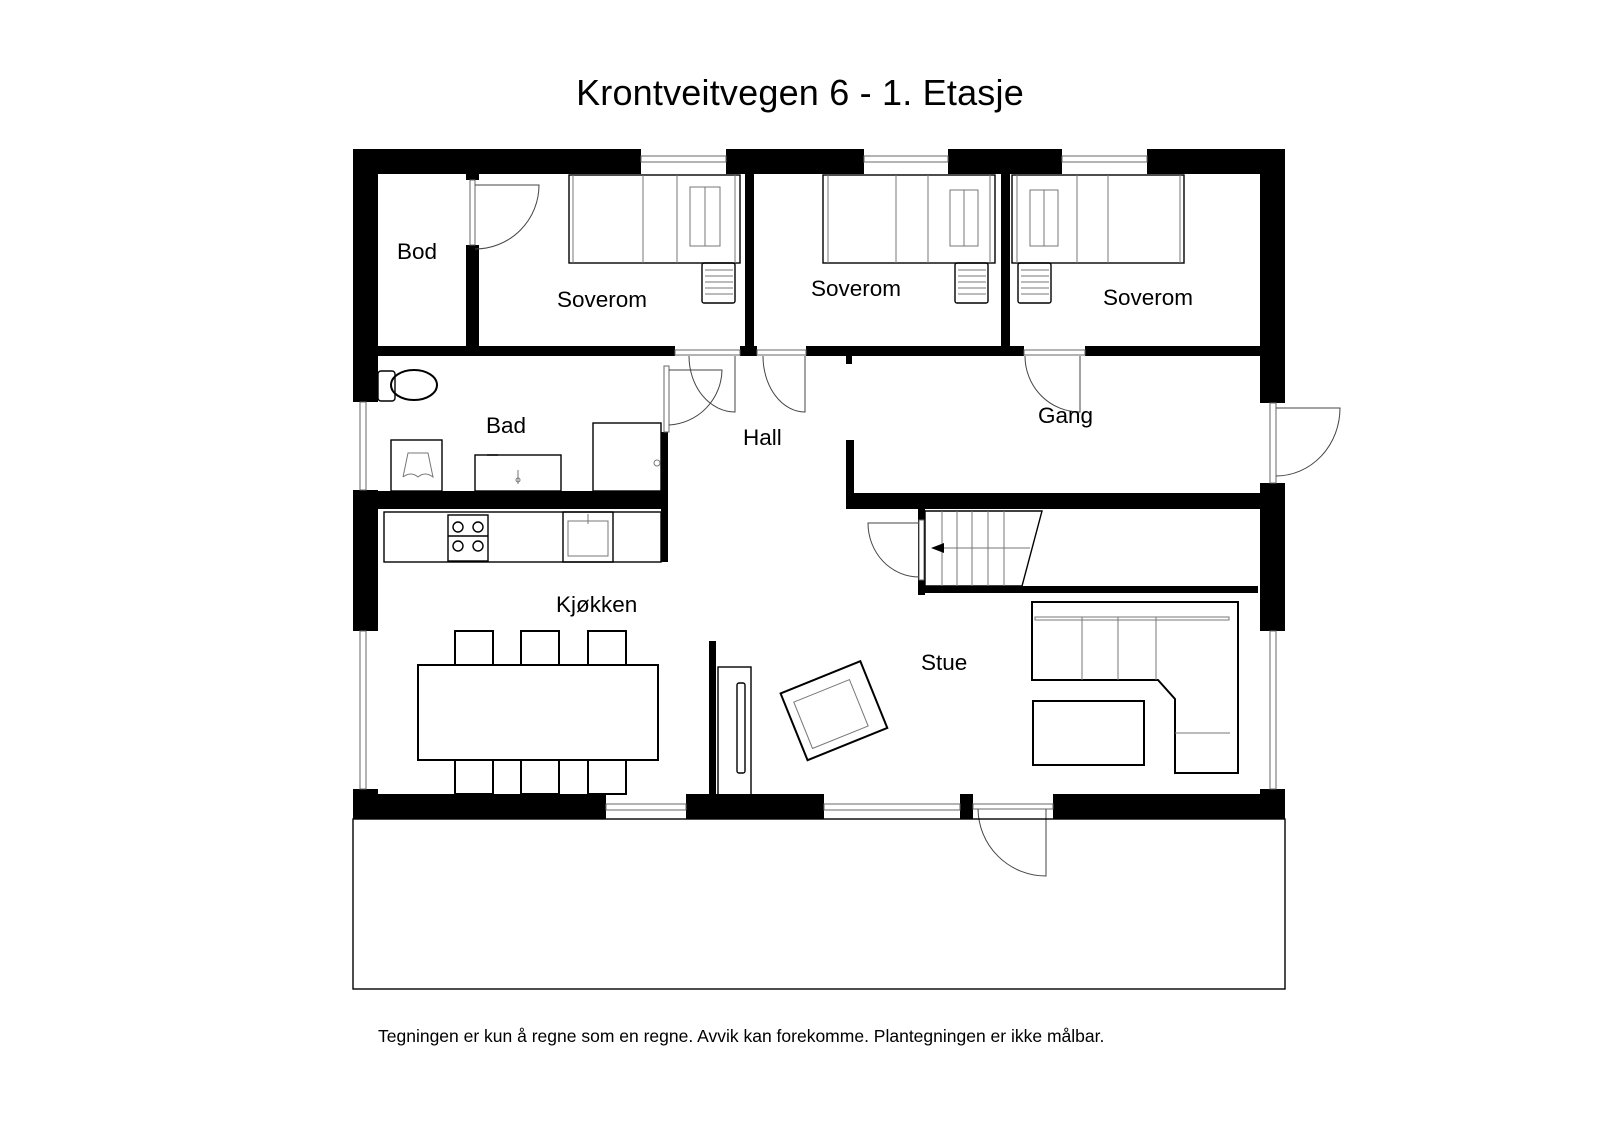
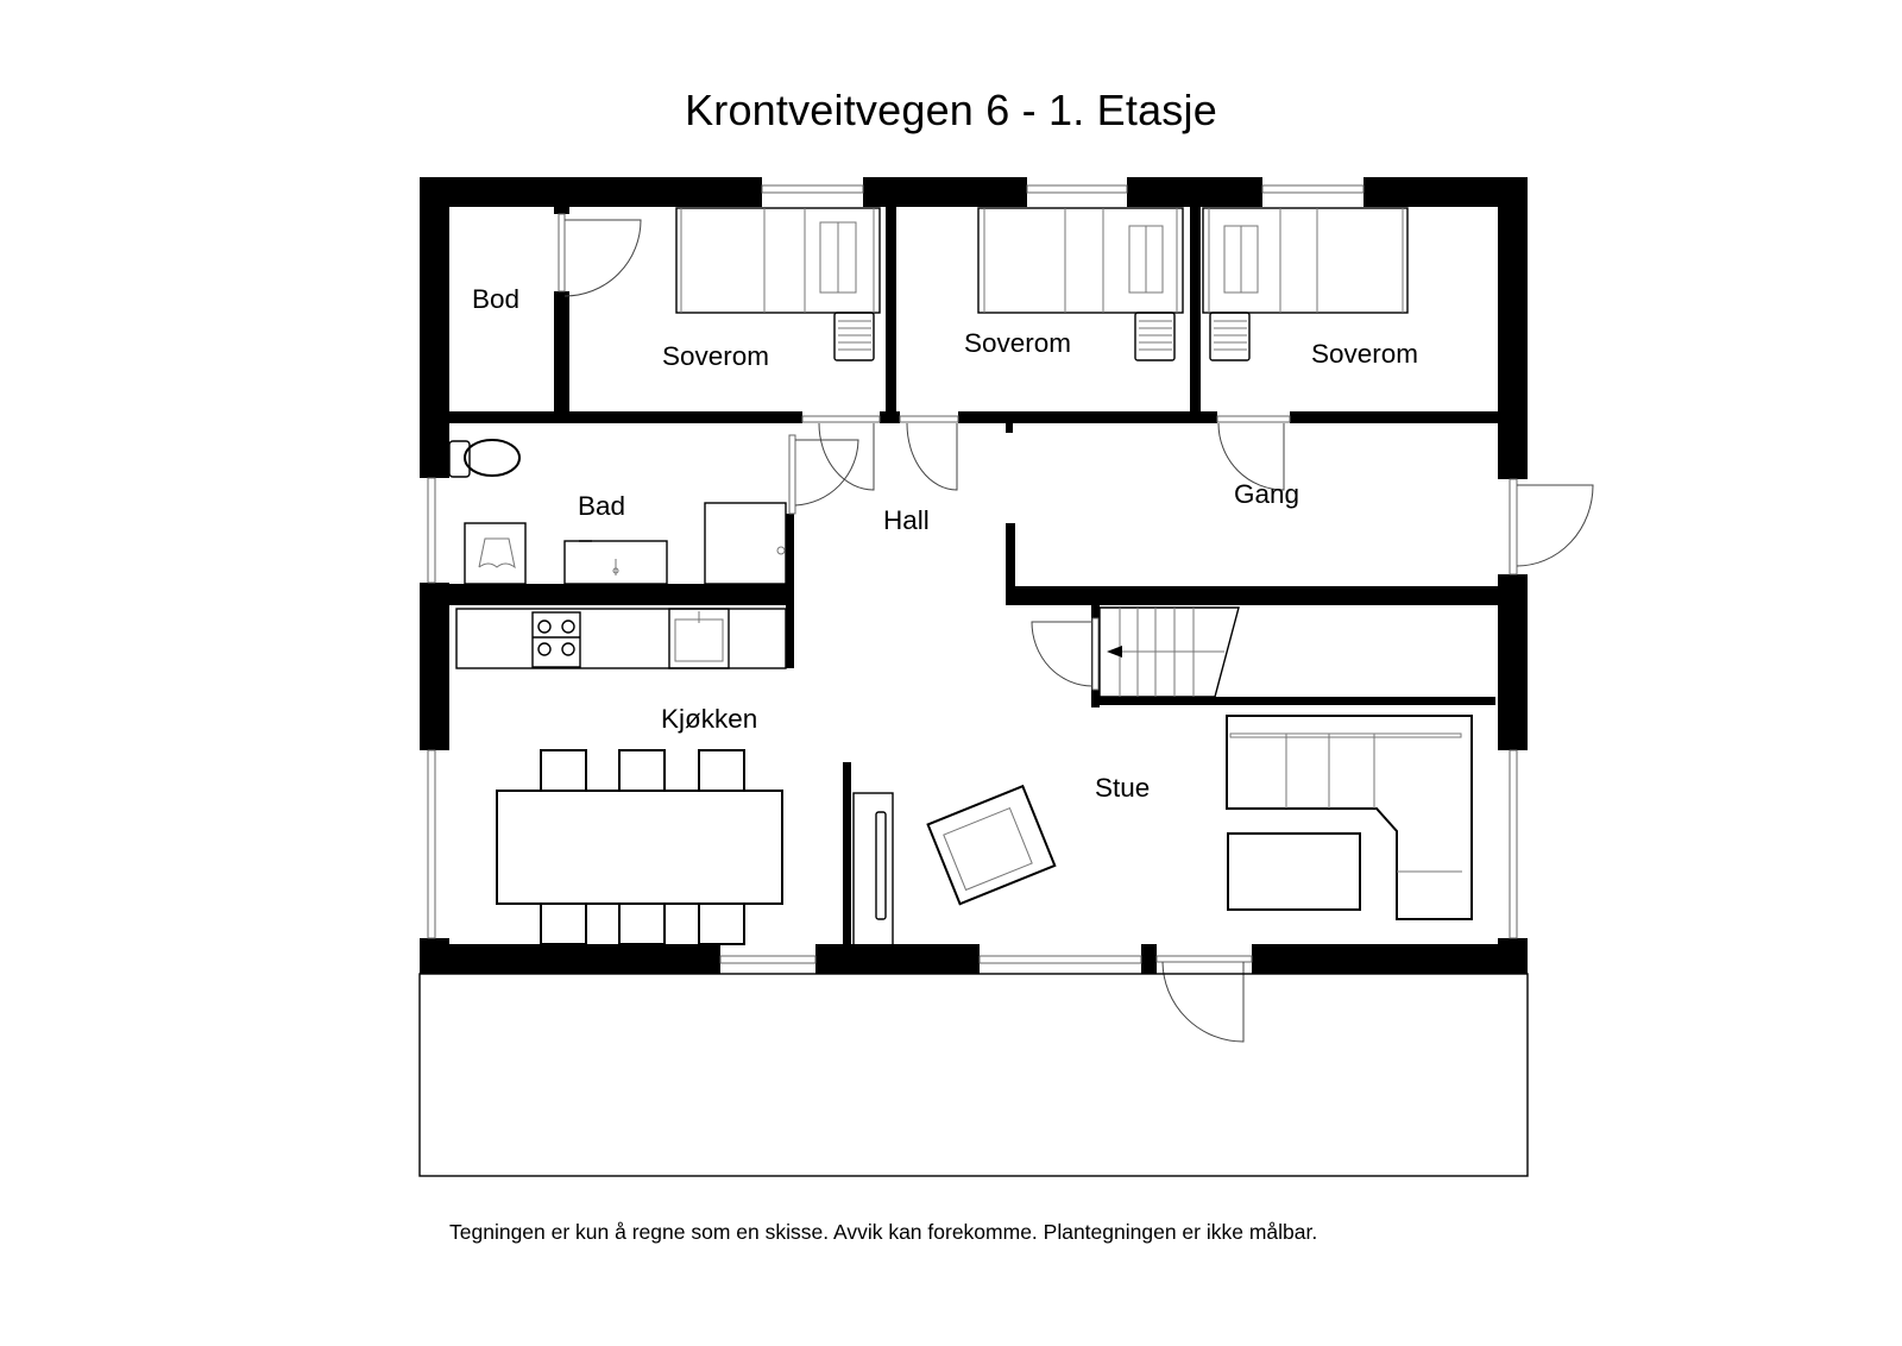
  Krontveitvegen 6 - 1. Etasje
  Bod
  Soverom
  Soverom
  Soverom
  Bad
  Hall
  Gang
  Kjøkken
  Stue
- Tegningen er kun å regne som en regne. Avvik kan forekomme. Plantegningen er ikke målbar.
+ Tegningen er kun å regne som en skisse. Avvik kan forekomme. Plantegningen er ikke målbar.
